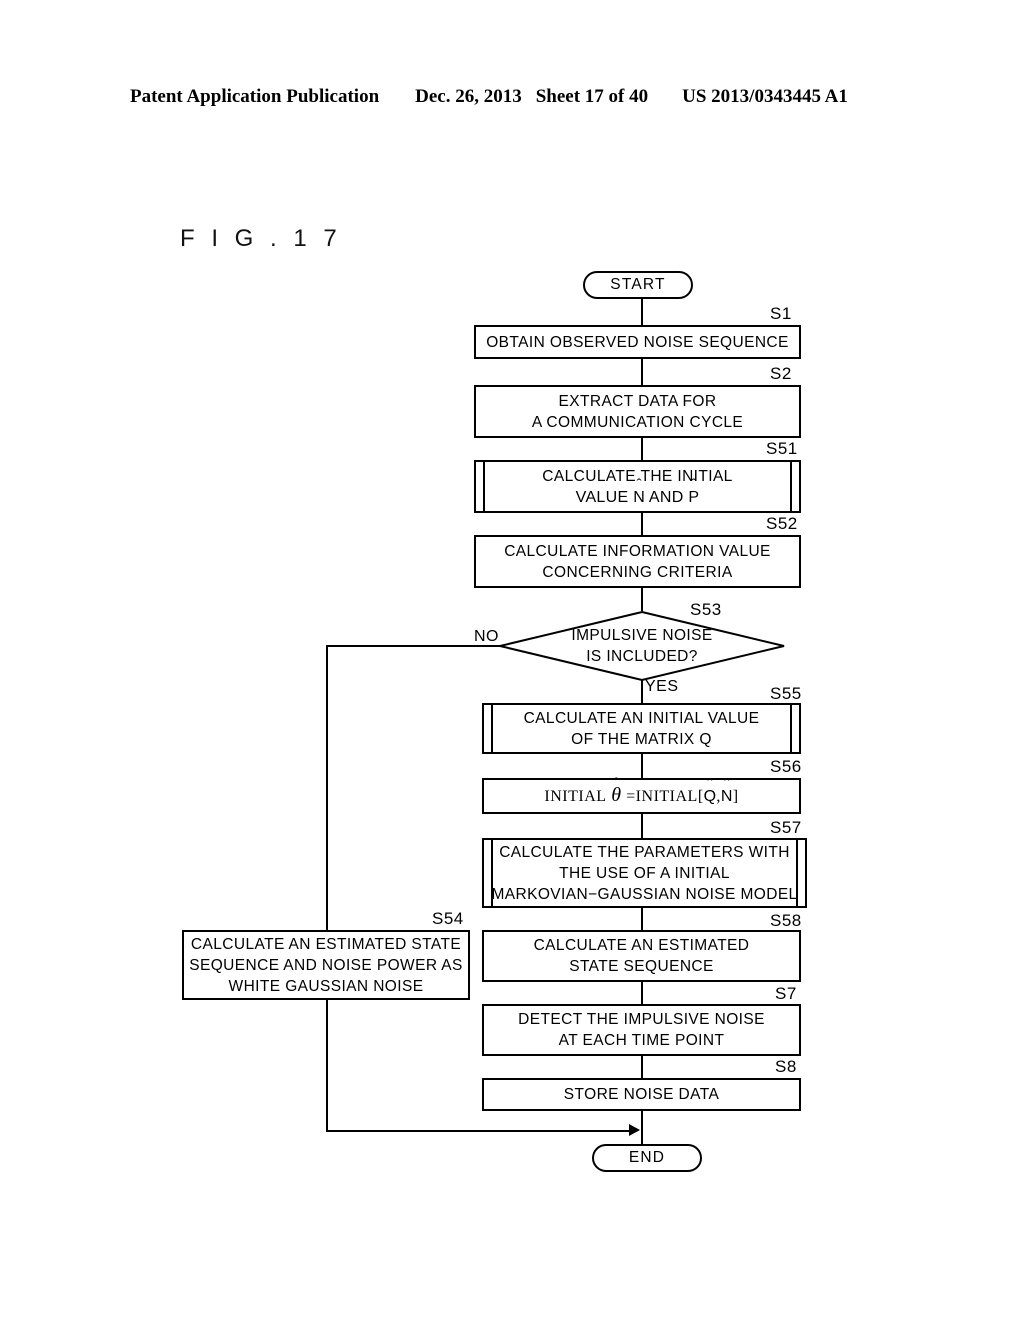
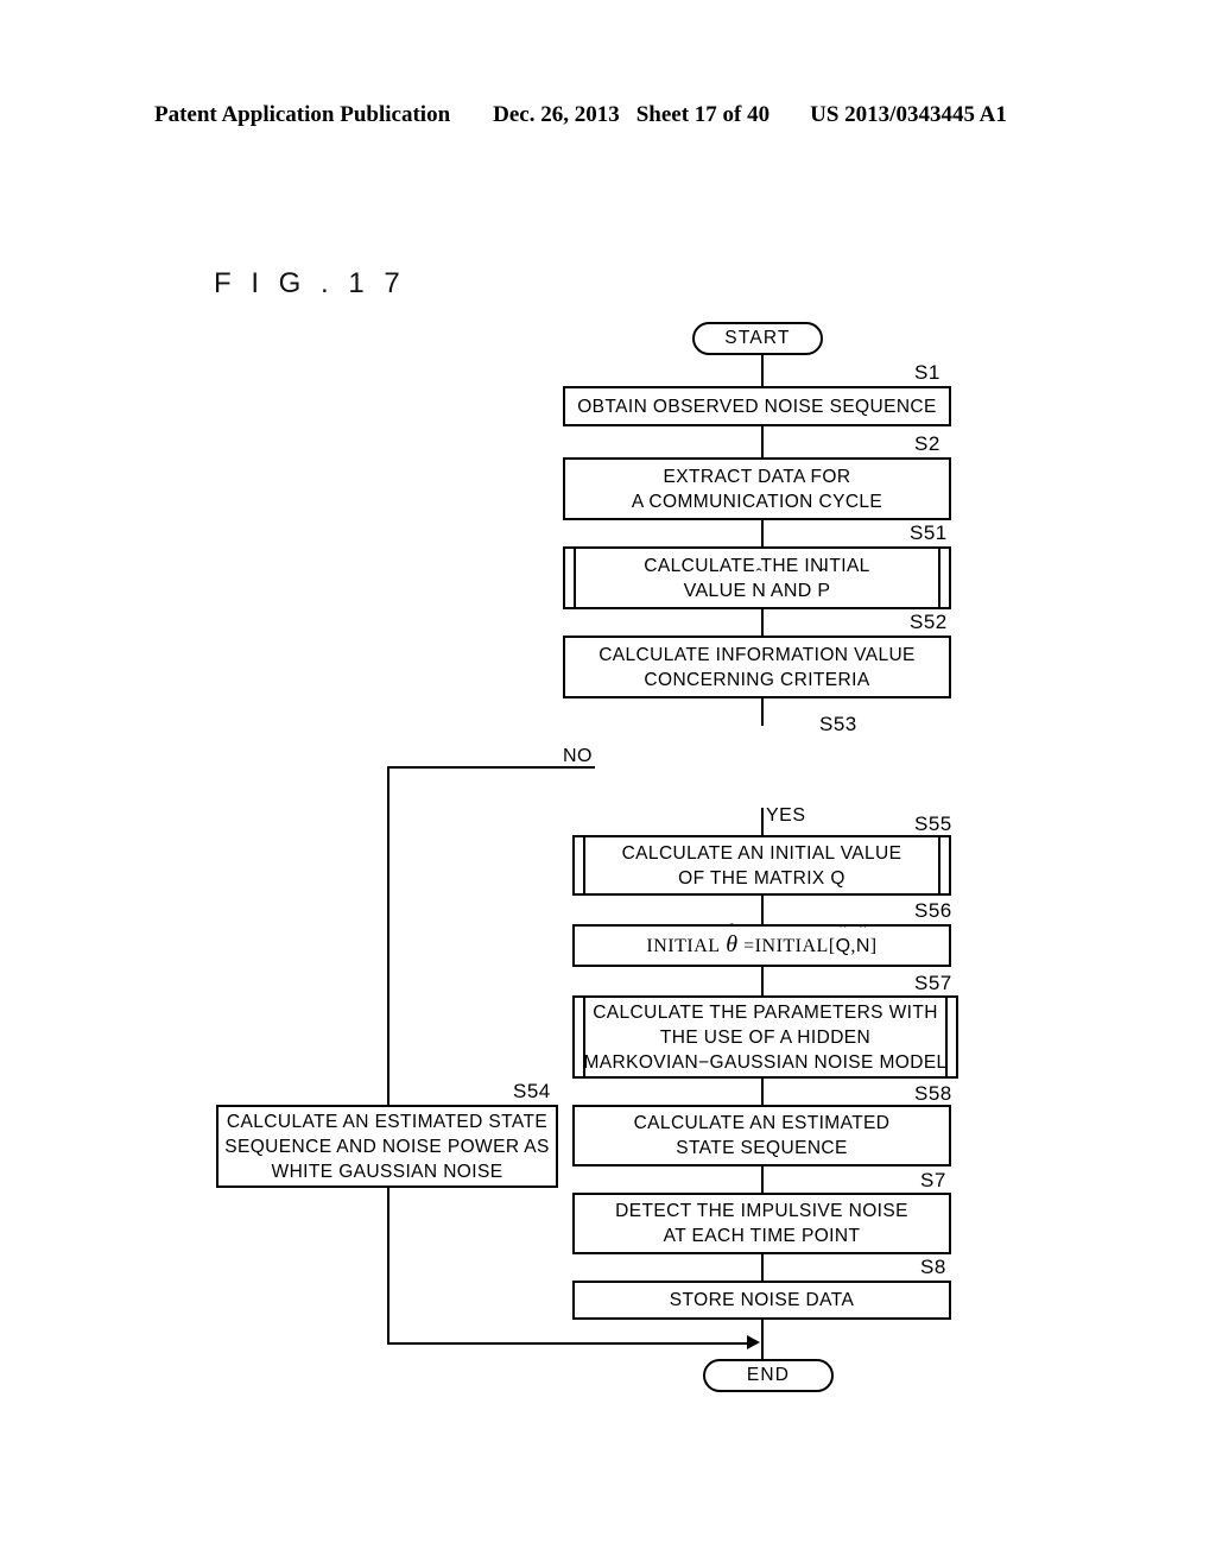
  Patent Application Publication Dec. 26, 2013 Sheet 17 of 40 US 2013/0343445 A1
  F I G . 1 7
  START
  S1
  OBTAIN OBSERVED NOISE SEQUENCE
  S2
  EXTRACT DATA FOR
  A COMMUNICATION CYCLE
  S51
  CALCULATE THE INITIAL
  VALUE
  ̂
  N AND
  ̂
  P
  S52
  CALCULATE INFORMATION VALUE
  CONCERNING CRITERIA
  S53
- IMPULSIVE NOISE
- IS INCLUDED?
  NO
  YES
  S55
  CALCULATE AN INITIAL VALUE
  OF THE MATRIX Q
  S56
  INITIAL
  ̂
  θ =INITIAL[
  ̂
  Q,
  ̂
  N]
  S57
  CALCULATE THE PARAMETERS WITH
- THE USE OF A INITIAL
+ THE USE OF A HIDDEN
  MARKOVIAN−GAUSSIAN NOISE MODEL
  S54
  CALCULATE AN ESTIMATED STATE
  SEQUENCE AND NOISE POWER AS
  WHITE GAUSSIAN NOISE
  S58
  CALCULATE AN ESTIMATED
  STATE SEQUENCE
  S7
  DETECT THE IMPULSIVE NOISE
  AT EACH TIME POINT
  S8
  STORE NOISE DATA
  END
